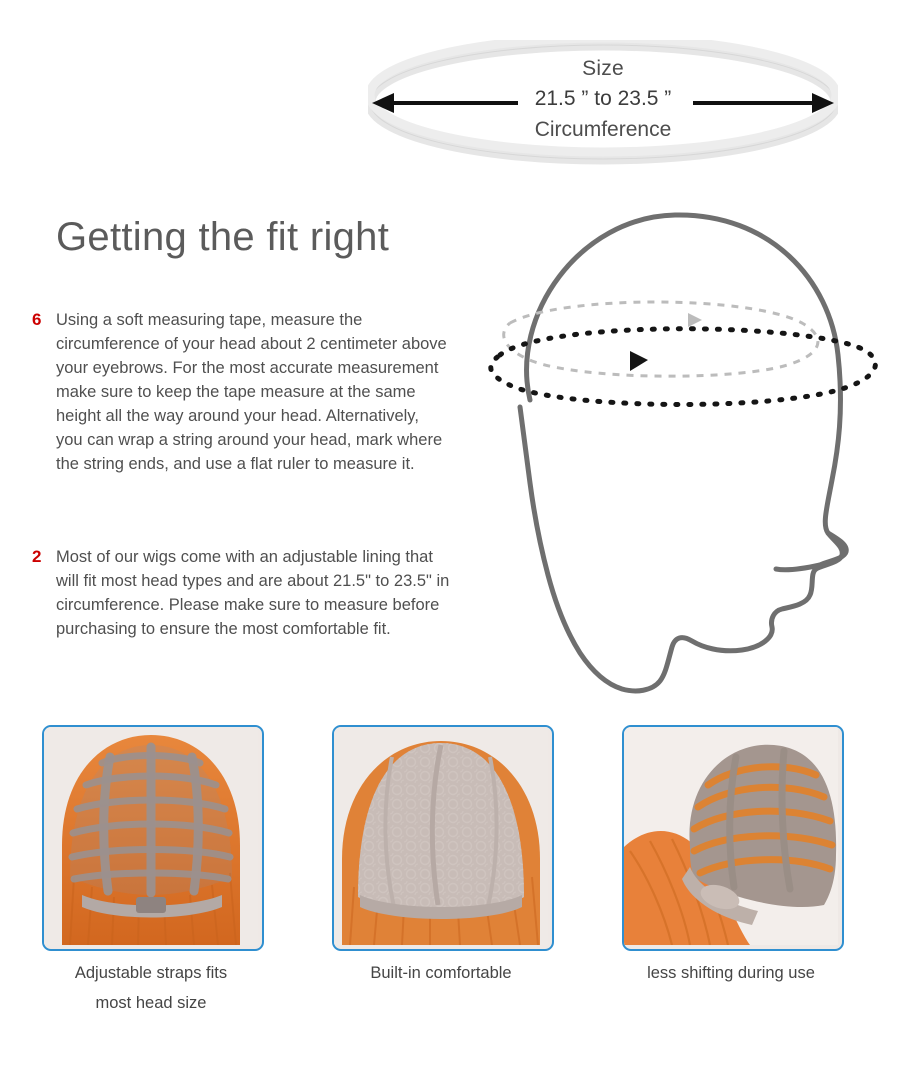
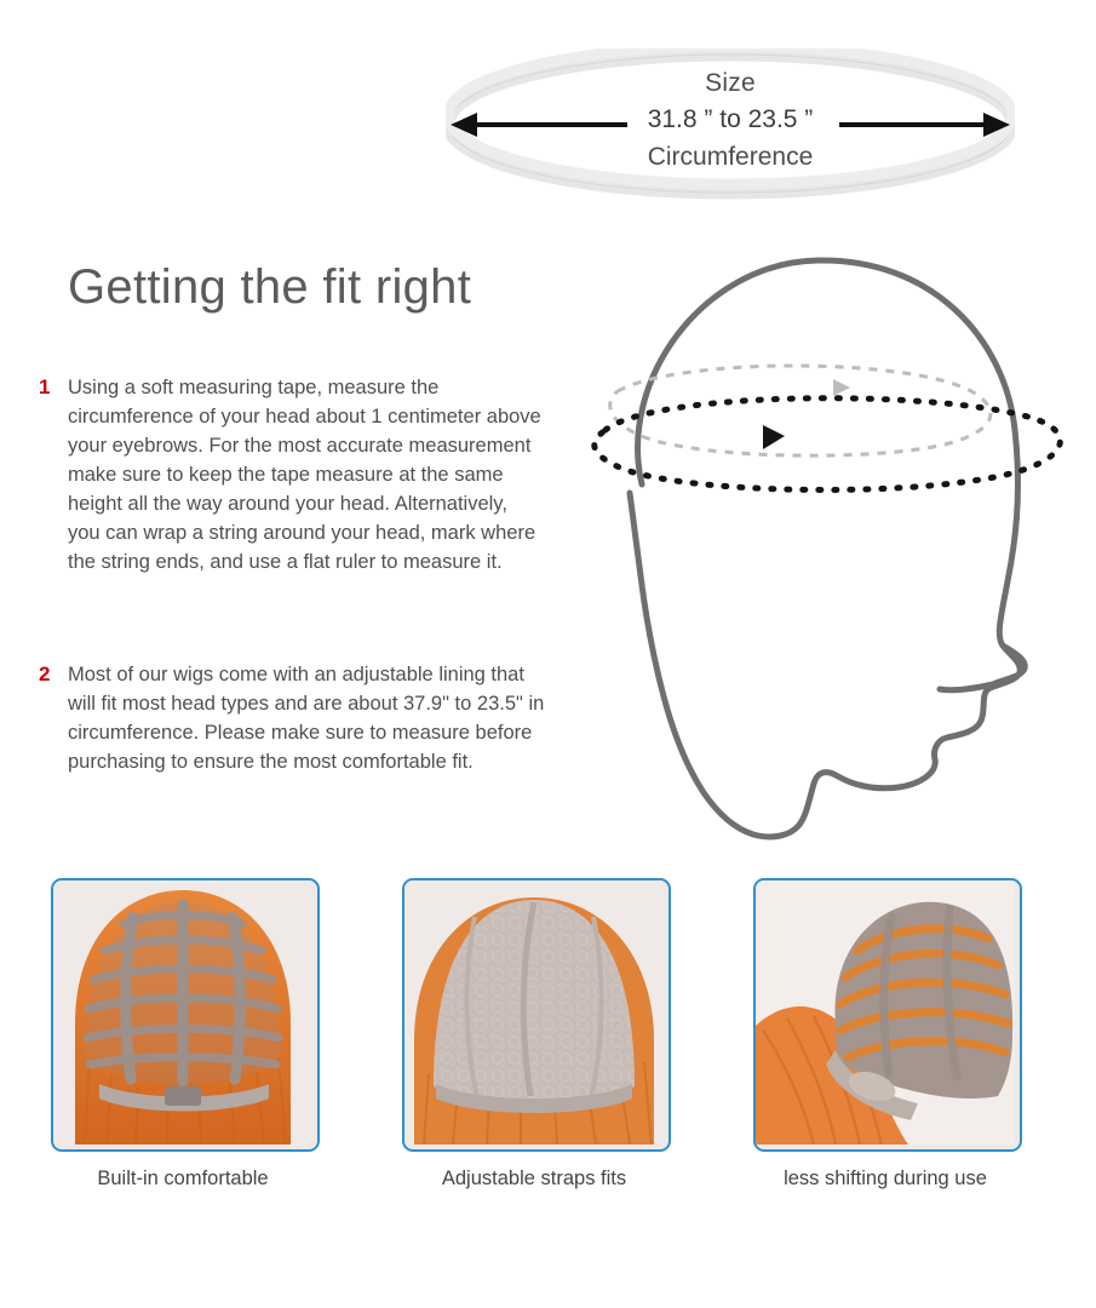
  Size
- 21.5 ” to 23.5 ”
+ 31.8 ” to 23.5 ”
  Circumference
  Getting the fit right
- 6
+ 1
- Using a soft measuring tape, measure the circumference of your head about 2 centimeter above your eyebrows. For the most accurate measurement make sure to keep the tape measure at the same height all the way around your head. Alternatively, you can wrap a string around your head, mark where the string ends, and use a flat ruler to measure it.
+ Using a soft measuring tape, measure the circumference of your head about 1 centimeter above your eyebrows. For the most accurate measurement make sure to keep the tape measure at the same height all the way around your head. Alternatively, you can wrap a string around your head, mark where the string ends, and use a flat ruler to measure it.
  2
- Most of our wigs come with an adjustable lining that will fit most head types and are about 21.5" to 23.5" in circumference. Please make sure to measure before purchasing to ensure the most comfortable fit.
+ Most of our wigs come with an adjustable lining that will fit most head types and are about 37.9" to 23.5" in circumference. Please make sure to measure before purchasing to ensure the most comfortable fit.
- Adjustable straps fits
+ Built-in comfortable
- most head size
- Built-in comfortable
+ Adjustable straps fits
  less shifting during use
